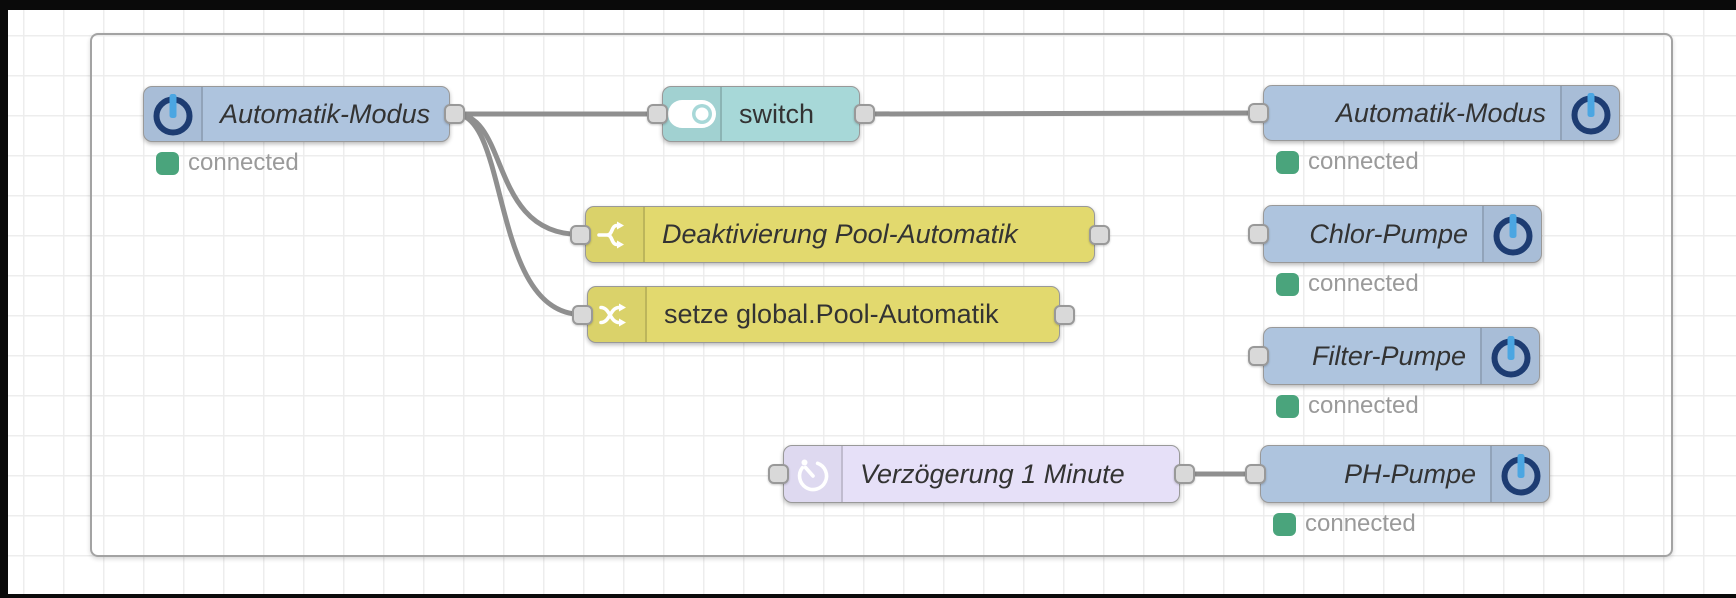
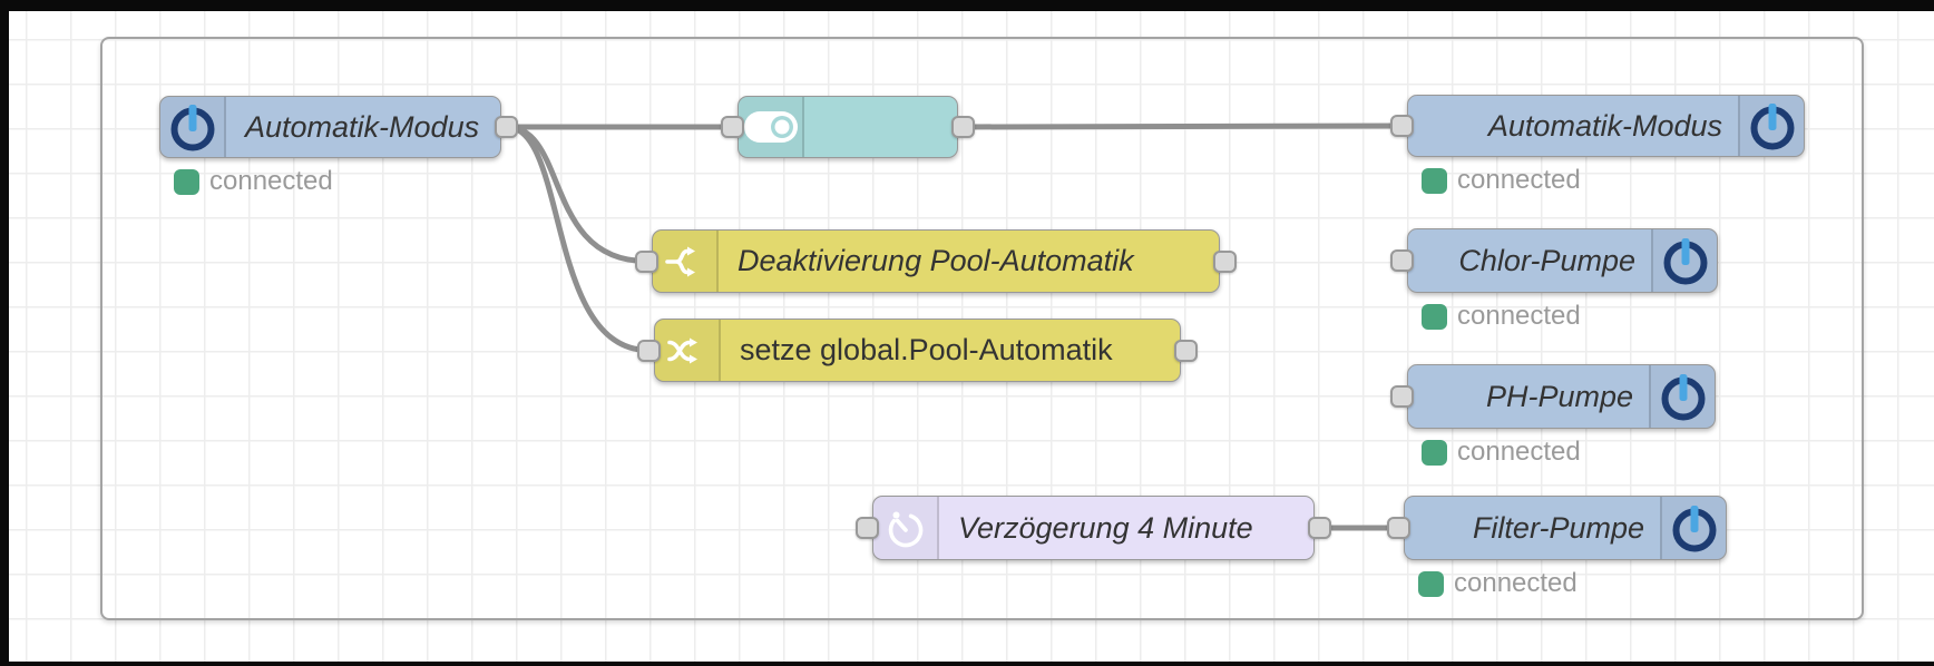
  Automatik-Modus
  connected
- switch
  Deaktivierung Pool-Automatik
  setze global.Pool-Automatik
- Verzögerung 1 Minute
+ Verzögerung 4 Minute
  Automatik-Modus
  connected
  Chlor-Pumpe
  connected
- Filter-Pumpe
+ PH-Pumpe
  connected
- PH-Pumpe
+ Filter-Pumpe
  connected
